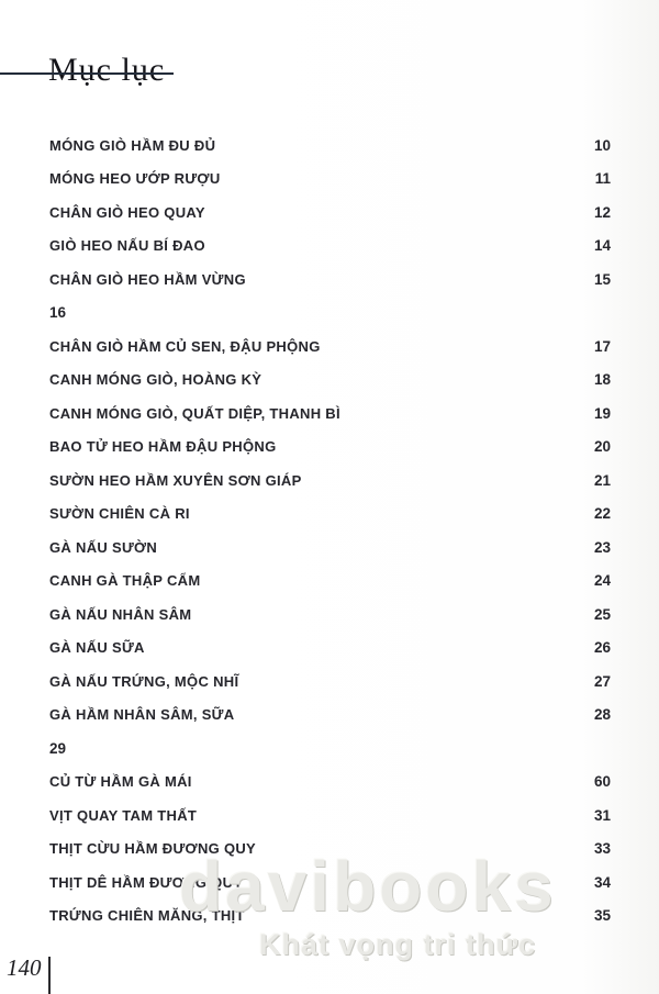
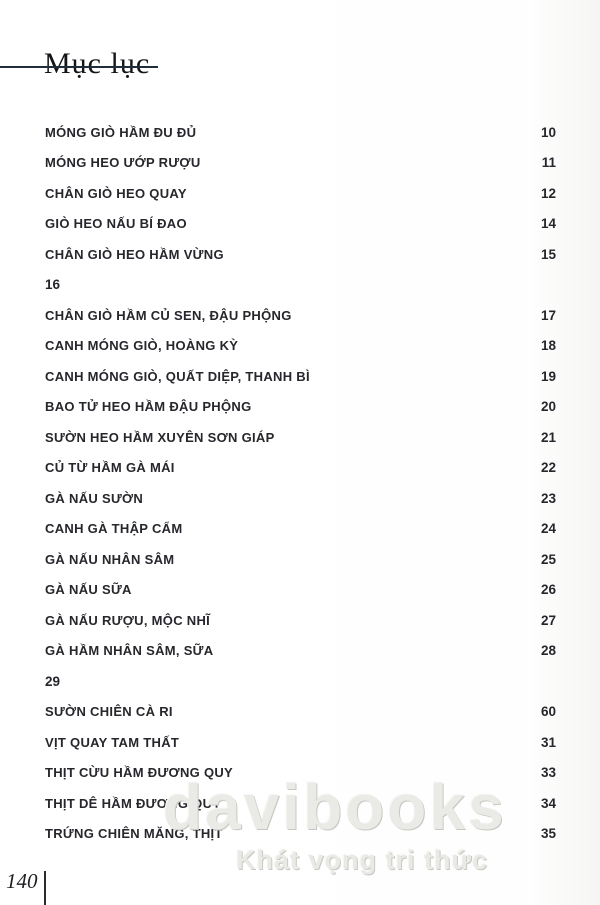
  Mục lục
  MÓNG GIÒ HẦM ĐU ĐỦ
  10
  MÓNG HEO ƯỚP RƯỢU
  11
  CHÂN GIÒ HEO QUAY
  12
  GIÒ HEO NẤU BÍ ĐAO
  14
  CHÂN GIÒ HEO HẦM VỪNG
  15
  16
  CHÂN GIÒ HẦM CỦ SEN, ĐẬU PHỘNG
  17
  CANH MÓNG GIÒ, HOÀNG KỲ
  18
  CANH MÓNG GIÒ, QUẤT DIỆP, THANH BÌ
  19
  BAO TỬ HEO HẦM ĐẬU PHỘNG
  20
  SƯỜN HEO HẦM XUYÊN SƠN GIÁP
  21
- SƯỜN CHIÊN CÀ RI
+ CỦ TỪ HẦM GÀ MÁI
  22
  GÀ NẤU SƯỜN
  23
  CANH GÀ THẬP CẨM
  24
  GÀ NẤU NHÂN SÂM
  25
  GÀ NẤU SỮA
  26
- GÀ NẤU TRỨNG, MỘC NHĨ
+ GÀ NẤU RƯỢU, MỘC NHĨ
  27
  GÀ HẦM NHÂN SÂM, SỮA
  28
  29
- CỦ TỪ HẦM GÀ MÁI
+ SƯỜN CHIÊN CÀ RI
  60
  VỊT QUAY TAM THẤT
  31
  THỊT CỪU HẦM ĐƯƠNG QUY
  33
  THỊT DÊ HẦM ĐƯƠNG QUY
  34
  TRỨNG CHIÊN MĂNG, THỊT
  35
  davibooks
  Khát vọng tri thức
  140
